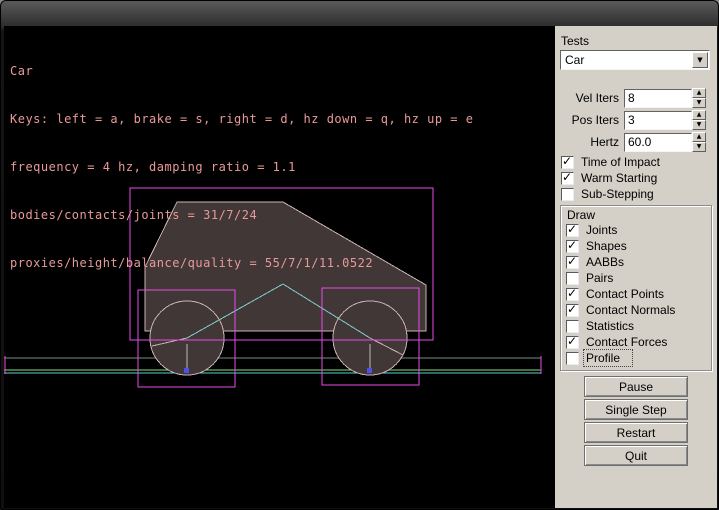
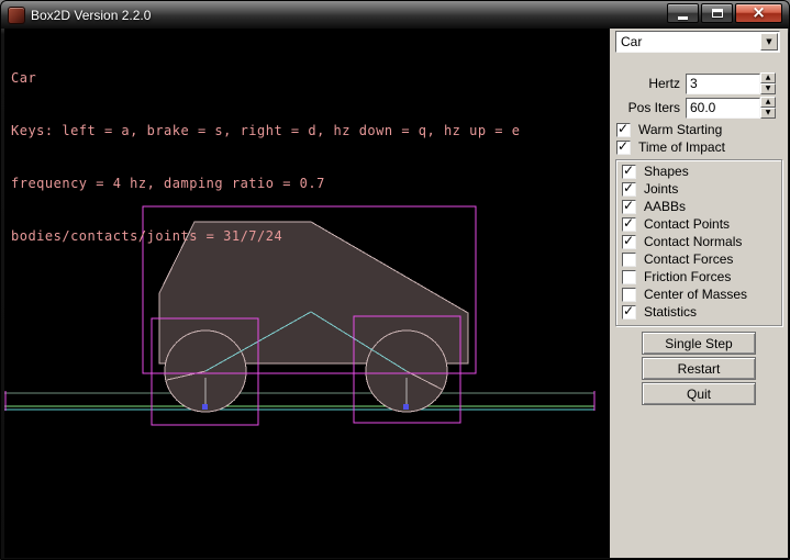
+ Box2D Version 2.2.0
+ ×
  Car
  Keys: left = a, brake = s, right = d, hz down = q, hz up = e
- frequency = 4 hz, damping ratio = 1.1
+ frequency = 4 hz, damping ratio = 0.7
  bodies/contacts/joints = 31/7/24
- proxies/height/balance/quality = 55/7/1/11.0522
- Tests
  Car
  ▼
- Vel Iters
- 8
- Pos Iters
+ Hertz
  3
- Hertz
+ Pos Iters
  60.0
  ✓
- Time of Impact
+ Warm Starting
  ✓
- Warm Starting
+ Time of Impact
- Sub-Stepping
- Draw
  ✓
- Joints
+ Shapes
  ✓
- Shapes
+ Joints
  ✓
  AABBs
- Pairs
  ✓
  Contact Points
  ✓
  Contact Normals
- Statistics
+ Contact Forces
+ Friction Forces
+ Center of Masses
  ✓
- Contact Forces
+ Statistics
- Profile
- Pause
  Single Step
  Restart
  Quit
